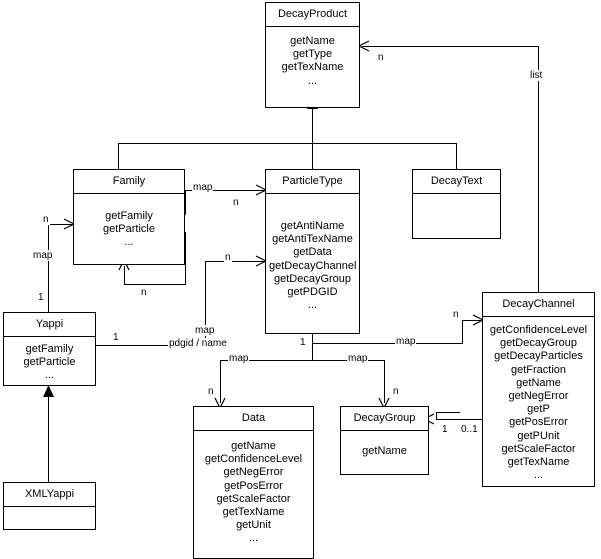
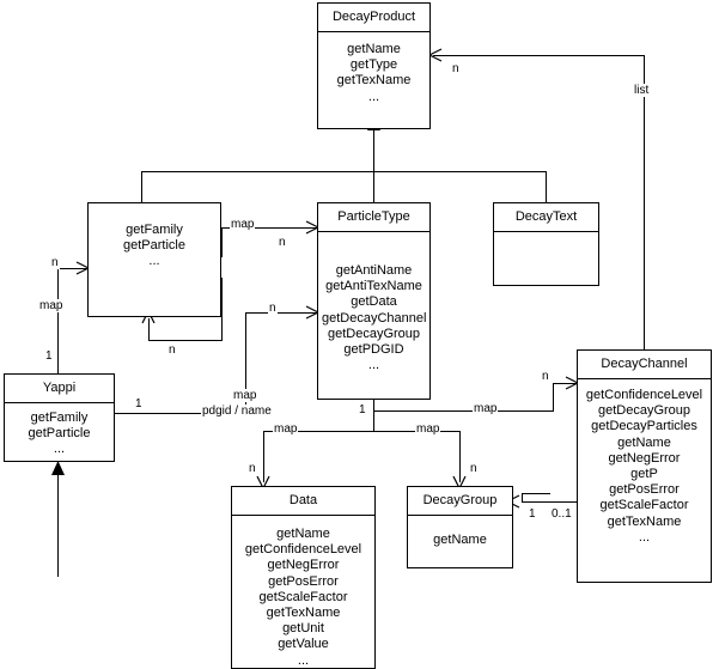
  n
  list
  map
  n
  n
  n
  map
  1
  1
  n
  map
  pdgid / name
  map
  1
  n
  map
  n
  map
  n
  1
  0..1
  DecayProduct
  getName
  getType
  getTexName
  ...
- Family
  getFamily
  getParticle
  ...
  ParticleType
  getAntiName
  getAntiTexName
  getData
  getDecayChannel
  getDecayGroup
  getPDGID
  ...
  DecayText
  Yappi
  getFamily
  getParticle
  ...
- XMLYappi
  DecayChannel
  getConfidenceLevel
  getDecayGroup
  getDecayParticles
- getFraction
  getName
  getNegError
  getP
  getPosError
- getPUnit
  getScaleFactor
  getTexName
  ...
  Data
  getName
  getConfidenceLevel
  getNegError
  getPosError
  getScaleFactor
  getTexName
  getUnit
+ getValue
  ...
  DecayGroup
  getName
